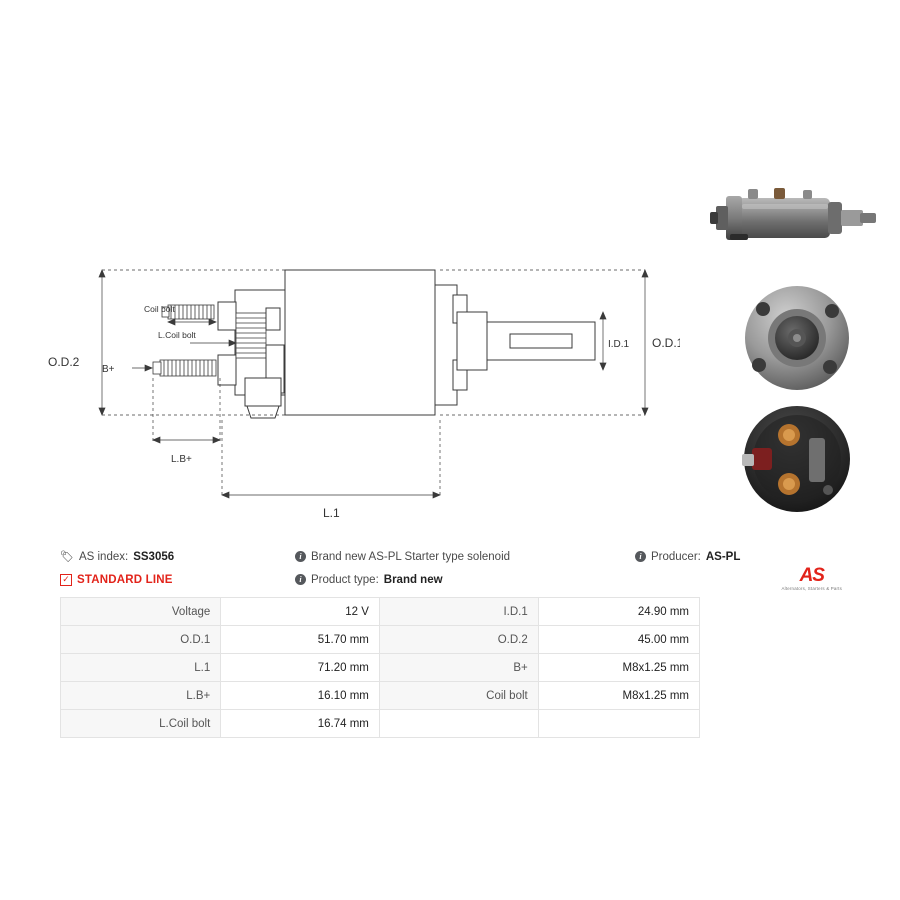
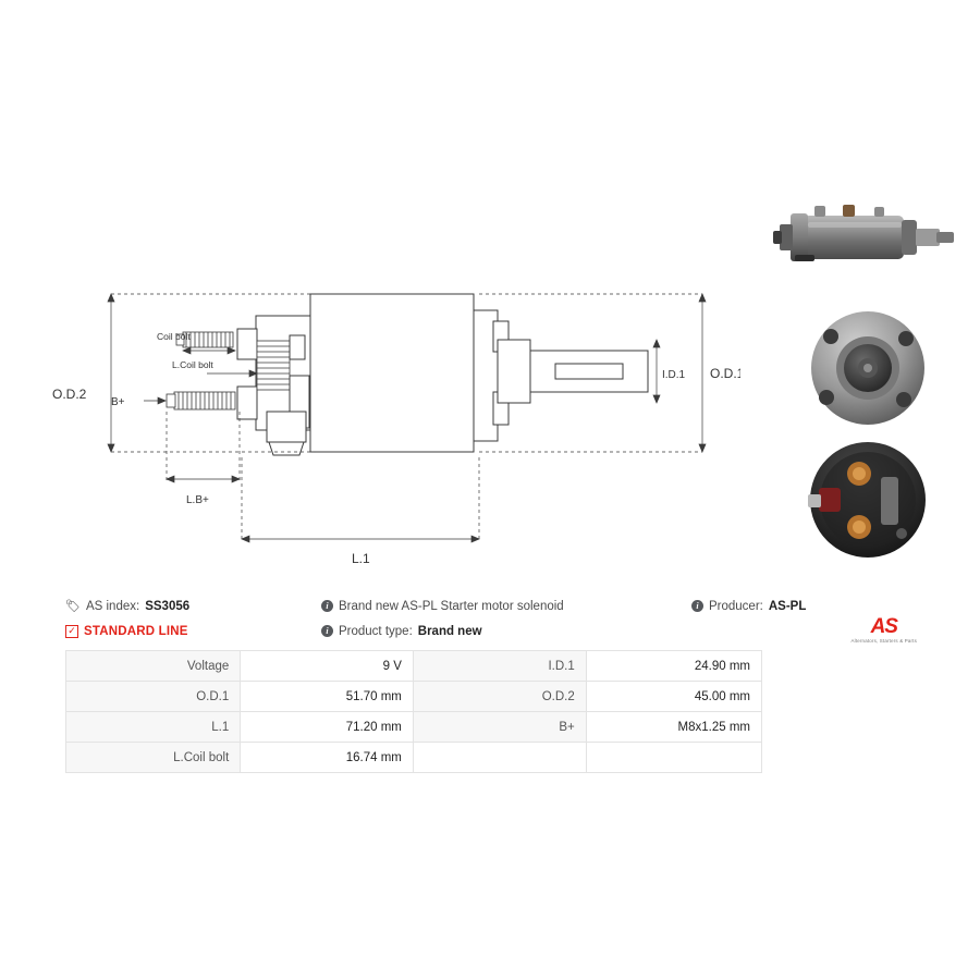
  O.D.2
  O.D.
  I.D.1
  L.1
  L.B+
  B+
  Coil bolt
  L.Coil bolt
  🏷
  AS index:
  SS3056
  i
- Brand new AS-PL Starter type solenoid
+ Brand new AS-PL Starter motor solenoid
  i
  Producer:
  AS-PL
  ✓
  STANDARD LINE
  i
  Product type:
  Brand new
  AS
- Voltage	12 V	I.D.1	24.90 mm
+ Voltage	9 V	I.D.1	24.90 mm
  O.D.1	51.70 mm	O.D.2	45.00 mm
  L.1	71.20 mm	B+	M8x1.25 mm
- L.B+	16.10 mm	Coil bolt	M8x1.25 mm
  L.Coil bolt	16.74 mm
